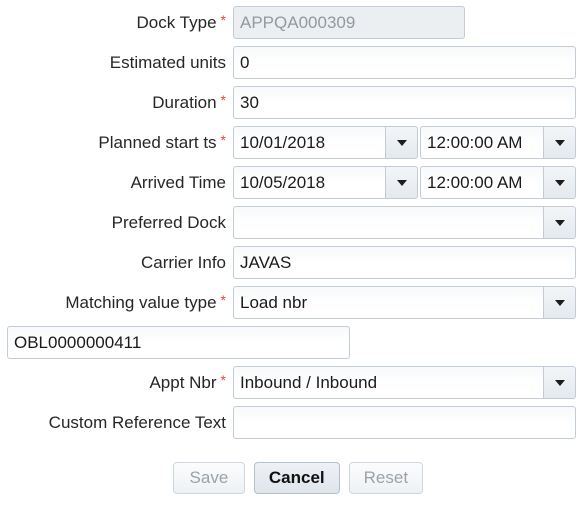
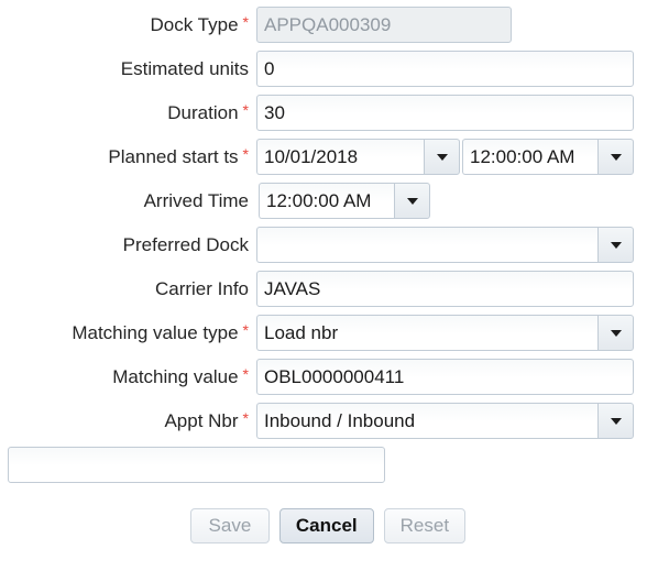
  Dock Type *
  APPQA000309
  Estimated units
  0
  Duration *
  30
  Planned start ts *
  10/01/2018
  12:00:00 AM
  Arrived Time
- 10/05/2018
  12:00:00 AM
  Preferred Dock
  Carrier Info
  JAVAS
  Matching value type *
  Load nbr
+ Matching value *
  OBL0000000411
  Appt Nbr *
  Inbound / Inbound
- Custom Reference Text
  Save
  Cancel
  Reset
